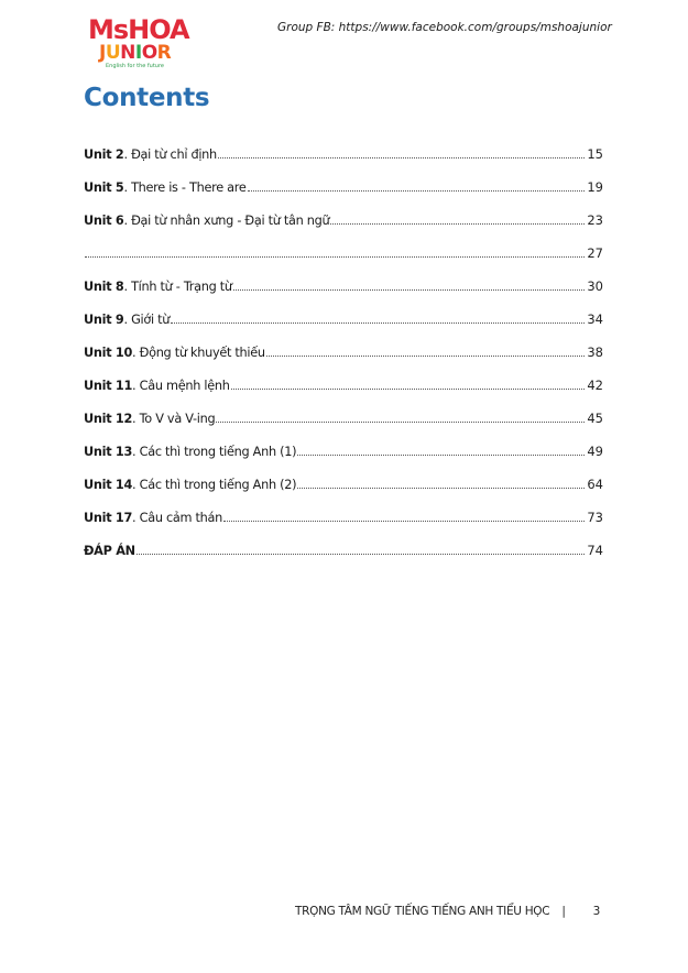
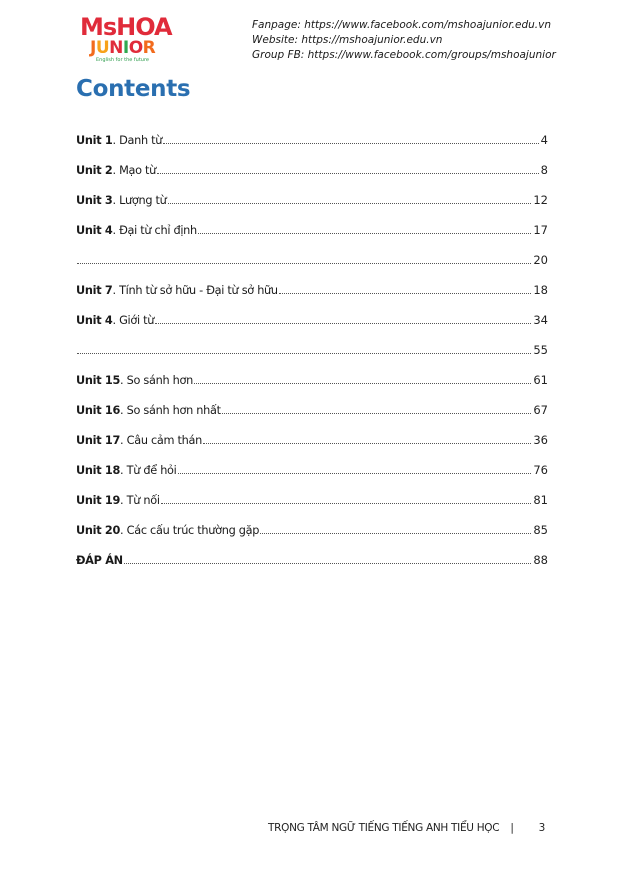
  MsHOA
  JUNIOR
+ Fanpage: https://www.facebook.com/mshoajunior.edu.vn
+ Website: https://mshoajunior.edu.vn
  Group FB: https://www.facebook.com/groups/mshoajunior
  Contents
+ Unit 1. Danh từ
+ 4
+ Unit 2. Mạo từ
+ 8
+ Unit 3. Lượng từ
+ 12
- Unit 2. Đại từ chỉ định
+ Unit 4. Đại từ chỉ định
- 15
+ 17
- Unit 5. There is - There are
- 19
- Unit 6. Đại từ nhân xưng - Đại từ tân ngữ
- 23
+ 20
+ Unit 7. Tính từ sở hữu - Đại từ sở hữu
- 27
+ 18
- Unit 8. Tính từ - Trạng từ
- 30
- Unit 9. Giới từ
+ Unit 4. Giới từ
  34
- Unit 10. Động từ khuyết thiếu
- 38
- Unit 11. Câu mệnh lệnh
- 42
- Unit 12. To V và V-ing
- 45
- Unit 13. Các thì trong tiếng Anh (1)
- 49
- Unit 14. Các thì trong tiếng Anh (2)
- 64
+ 55
+ Unit 15. So sánh hơn
+ 61
+ Unit 16. So sánh hơn nhất
+ 67
  Unit 17. Câu cảm thán
- 73
+ 36
+ Unit 18. Từ để hỏi
+ 76
+ Unit 19. Từ nối
+ 81
+ Unit 20. Các cấu trúc thường gặp
+ 85
  ĐÁP ÁN
- 74
+ 88
  TRỌNG TÂM NGỮ TIẾNG TIẾNG ANH TIỂU HỌC | 3
